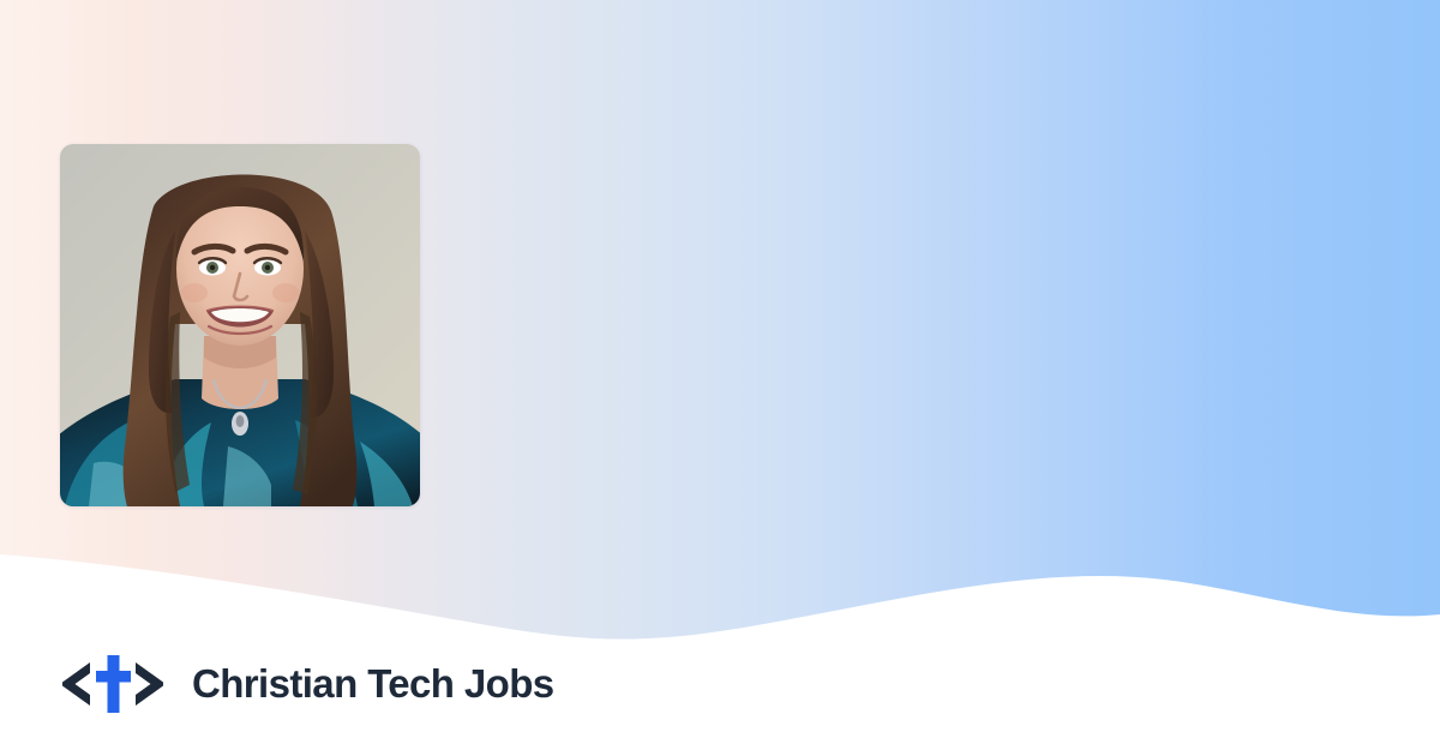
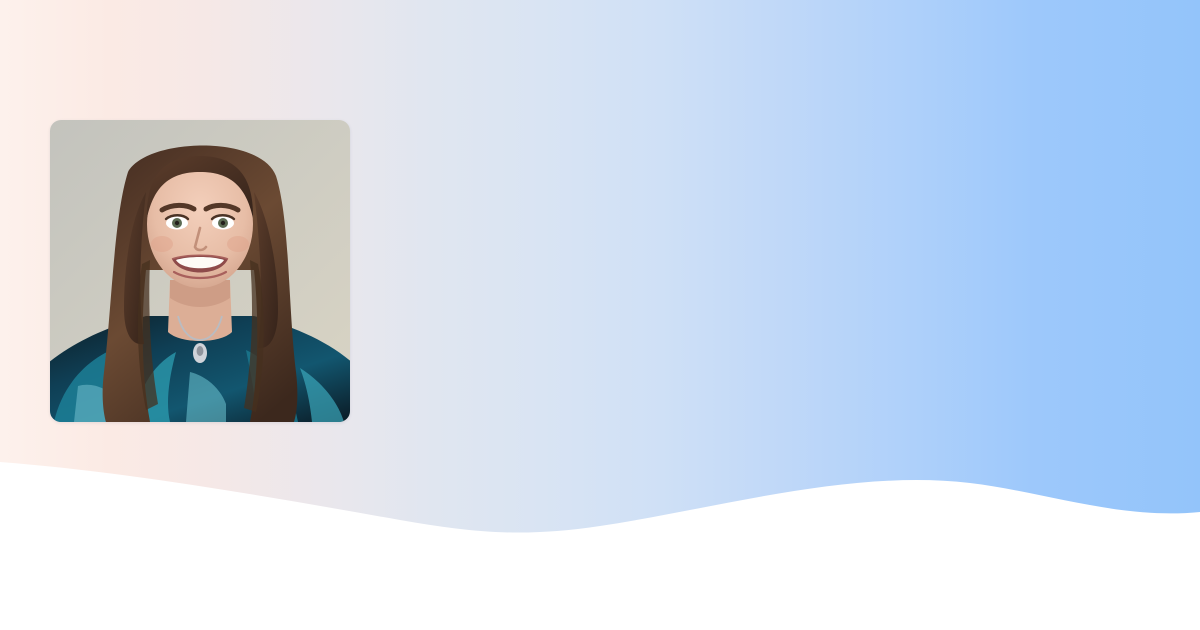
- Christian Tech Jobs
